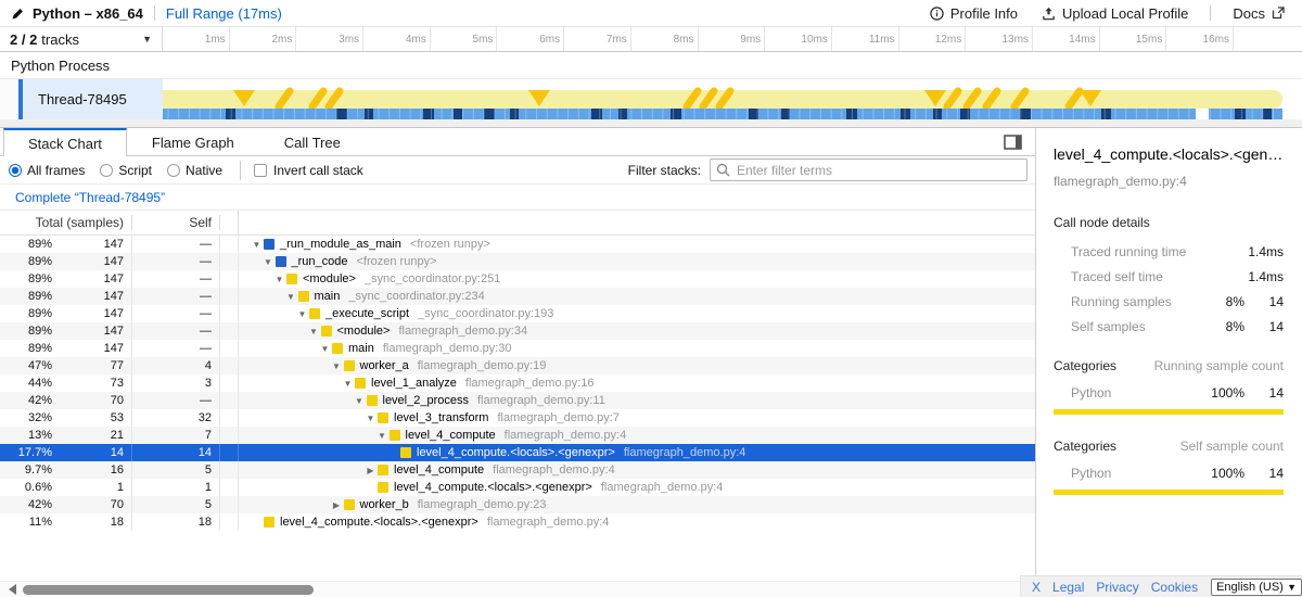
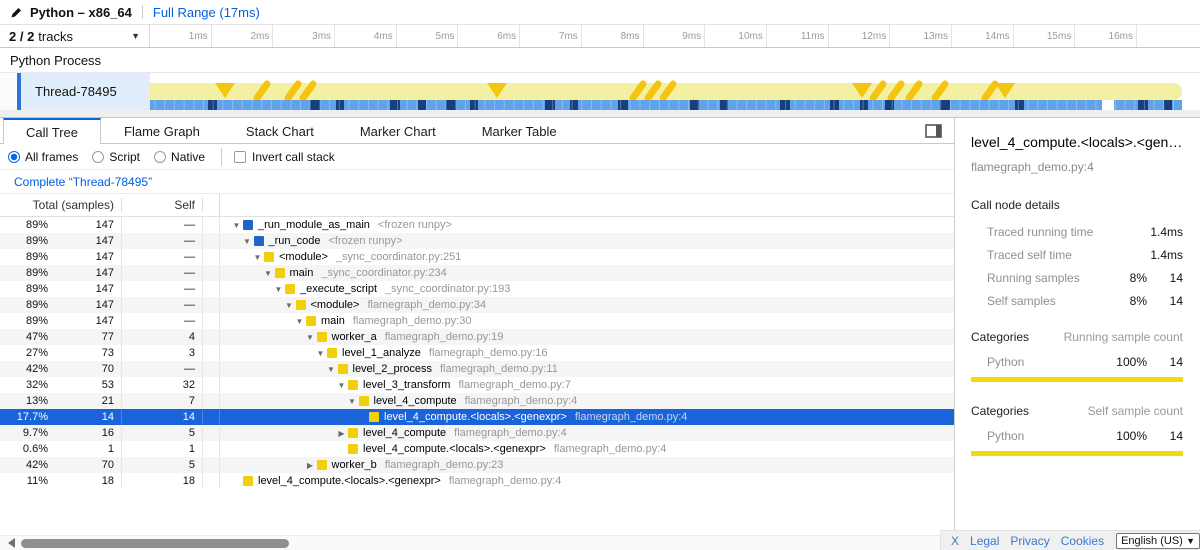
  Python – x86_64
  Full Range (17ms)
- Profile Info
- Upload Local Profile
- Docs
  2 / 2
  tracks
  ▼
  1ms
  2ms
  3ms
  4ms
  5ms
  6ms
  7ms
  8ms
  9ms
  10ms
  11ms
  12ms
  13ms
  14ms
  15ms
  16ms
  Python Process
  Thread-78495
- Stack Chart
+ Call Tree
  Flame Graph
- Call Tree
+ Stack Chart
+ Marker Chart
+ Marker Table
  All frames
  Script
  Native
  Invert call stack
- Filter stacks:
- Enter filter terms
  Complete “Thread-78495”
  Total (samples)
  Self
  89%
  147
  —
  ▼
  _run_module_as_main
  <frozen runpy>
  89%
  147
  —
  ▼
  _run_code
  <frozen runpy>
  89%
  147
  —
  ▼
  <module>
  _sync_coordinator.py:251
  89%
  147
  —
  ▼
  main
  _sync_coordinator.py:234
  89%
  147
  —
  ▼
  _execute_script
  _sync_coordinator.py:193
  89%
  147
  —
  ▼
  <module>
  flamegraph_demo.py:34
  89%
  147
  —
  ▼
  main
  flamegraph_demo.py:30
  47%
  77
  4
  ▼
  worker_a
  flamegraph_demo.py:19
- 44%
+ 27%
  73
  3
  ▼
  level_1_analyze
  flamegraph_demo.py:16
  42%
  70
  —
  ▼
  level_2_process
  flamegraph_demo.py:11
  32%
  53
  32
  ▼
  level_3_transform
  flamegraph_demo.py:7
  13%
  21
  7
  ▼
  level_4_compute
  flamegraph_demo.py:4
  17.7%
  14
  14
  level_4_compute.<locals>.<genexpr>
  flamegraph_demo.py:4
  9.7%
  16
  5
  ▶
  level_4_compute
  flamegraph_demo.py:4
  0.6%
  1
  1
  level_4_compute.<locals>.<genexpr>
  flamegraph_demo.py:4
  42%
  70
  5
  ▶
  worker_b
  flamegraph_demo.py:23
  11%
  18
  18
  level_4_compute.<locals>.<genexpr>
  flamegraph_demo.py:4
  level_4_compute.<locals>.<genex
  flamegraph_demo.py:4
  Call node details
  Traced running time
  1.4ms
  Traced self time
  1.4ms
  Running samples
  8%
  14
  Self samples
  8%
  14
  Categories
  Running sample count
  Python
  100%
  14
  Categories
  Self sample count
  Python
  100%
  14
  X
  Legal
  Privacy
  Cookies
  English (US)
  ▼
